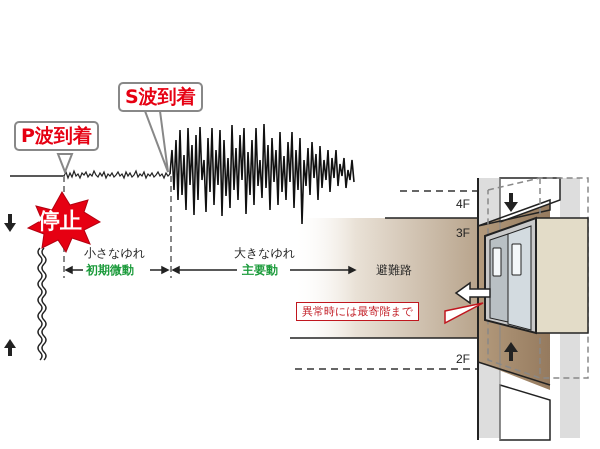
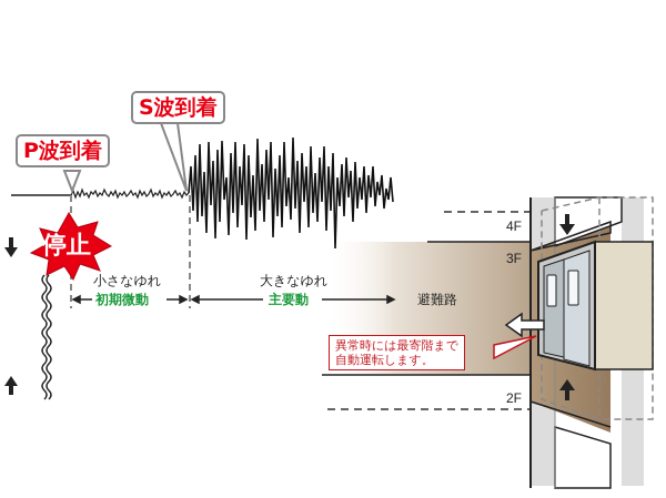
  P波到着
  S波到着
  停止
  小さなゆれ
  初期微動
  大きなゆれ
  主要動
  避難路
  4F
  3F
  2F
  異常時には最寄階まで
+ 自動運転します。
